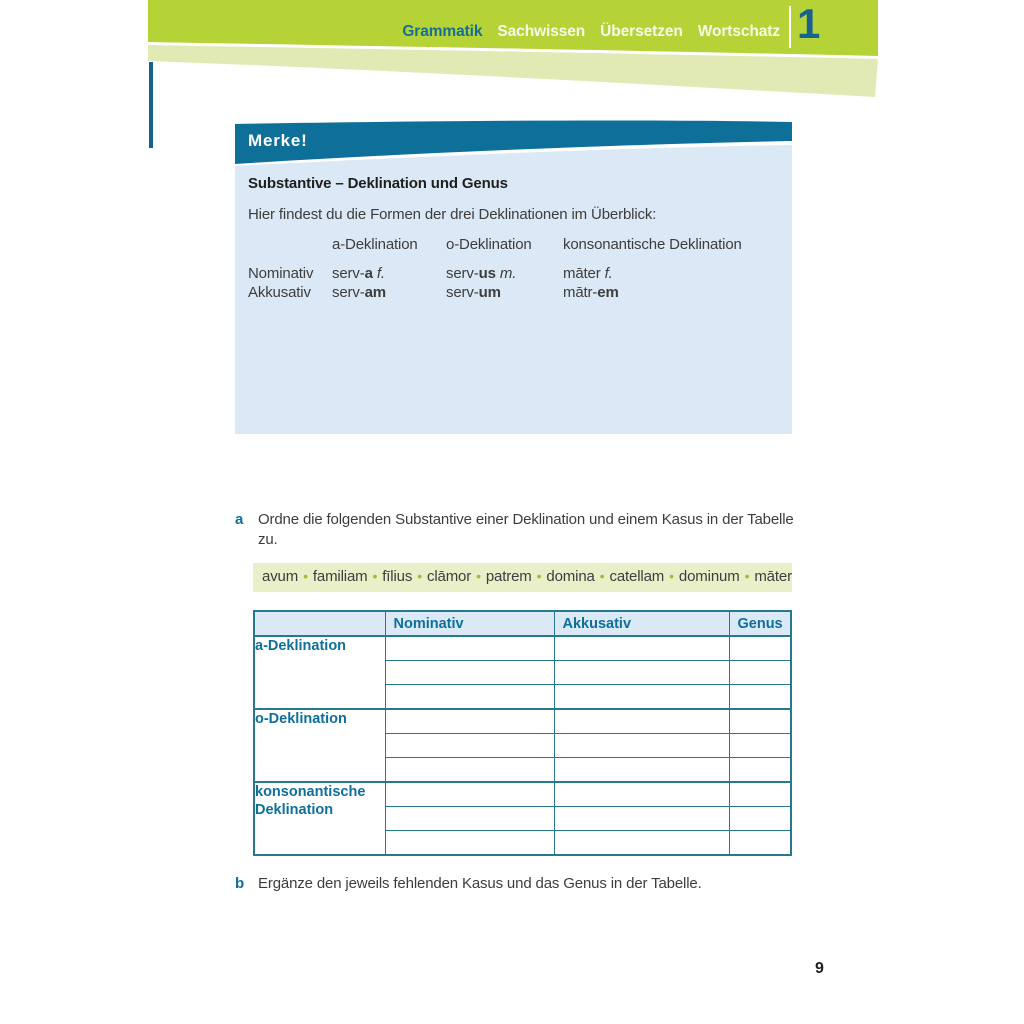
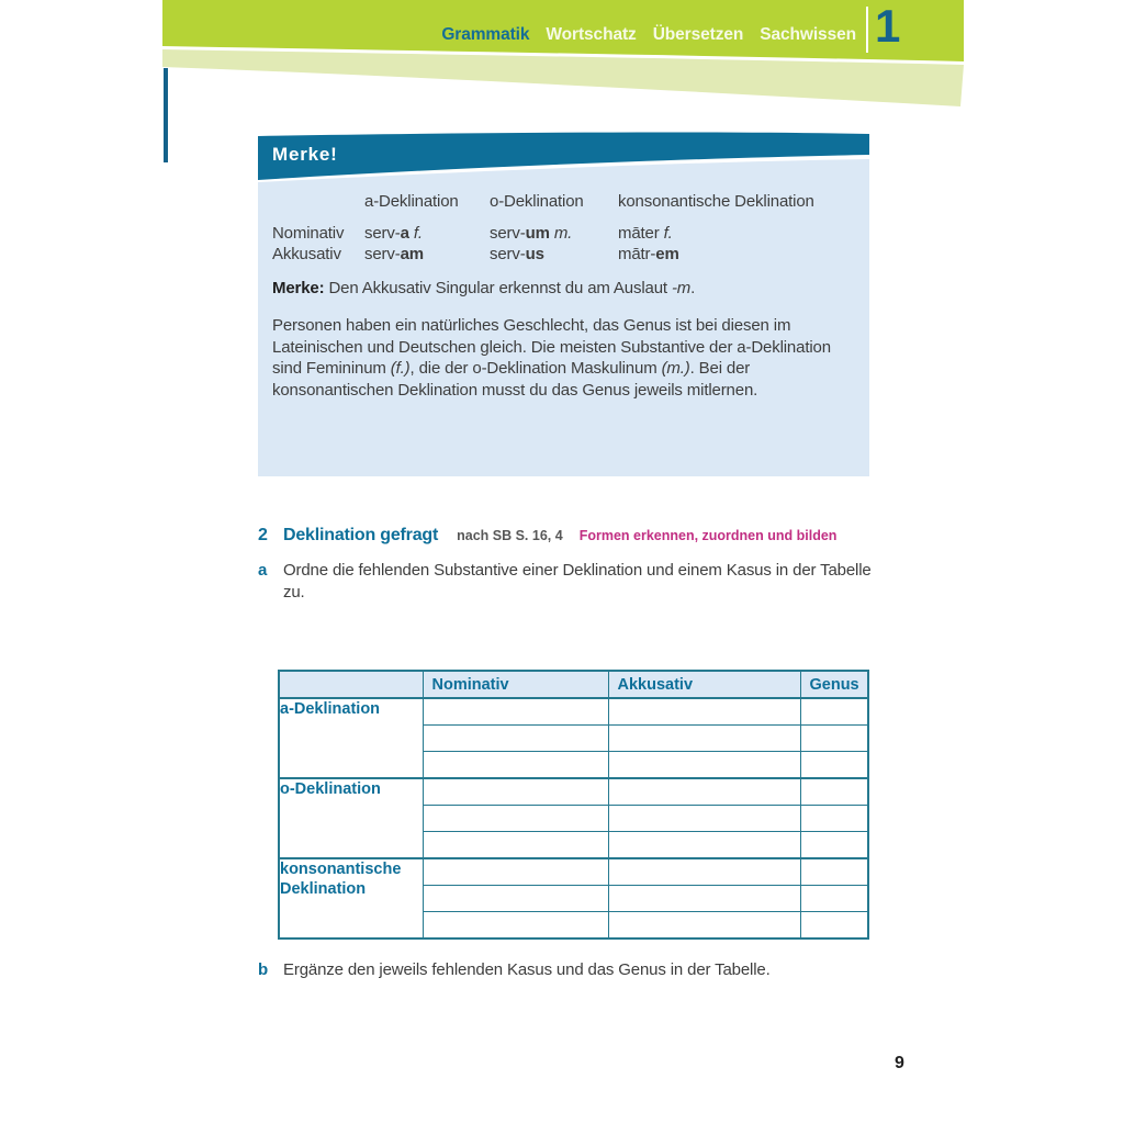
  Grammatik
- Sachwissen
+ Wortschatz
  Übersetzen
- Wortschatz
+ Sachwissen
  1
  Merke!
- Substantive – Deklination und Genus
- Hier findest du die Formen der drei Deklinationen im Überblick:
  a-Deklination
  o-Deklination
  konsonantische Deklination
  Nominativ
  serv-a f.
- serv-us m.
+ serv-um m.
  māter f.
  Akkusativ
  serv-am
- serv-um
+ serv-us
  mātr-em
+ Merke: Den Akkusativ Singular erkennst du am Auslaut -m.
+ Personen haben ein natürliches Geschlecht, das Genus ist bei diesen im Lateinischen und Deutschen gleich. Die meisten Substantive der a-Deklination sind Femininum (f.), die der o-Deklination Maskulinum (m.). Bei der konsonantischen Deklination musst du das Genus jeweils mitlernen.
+ 2
+ Deklination gefragt
+ nach SB S. 16, 4
+ Formen erkennen, zuordnen und bilden
  a
- Ordne die folgenden Substantive einer Deklination und einem Kasus in der Tabelle zu.
+ Ordne die fehlenden Substantive einer Deklination und einem Kasus in der Tabelle zu.
- avum • familiam • fīlius • clāmor • patrem • domina • catellam • dominum • māter
  	Nominativ	Akkusativ	Genus
  a-Deklination
  o-Deklination
  konsonantische Deklination
  b
  Ergänze den jeweils fehlenden Kasus und das Genus in der Tabelle.
  9
